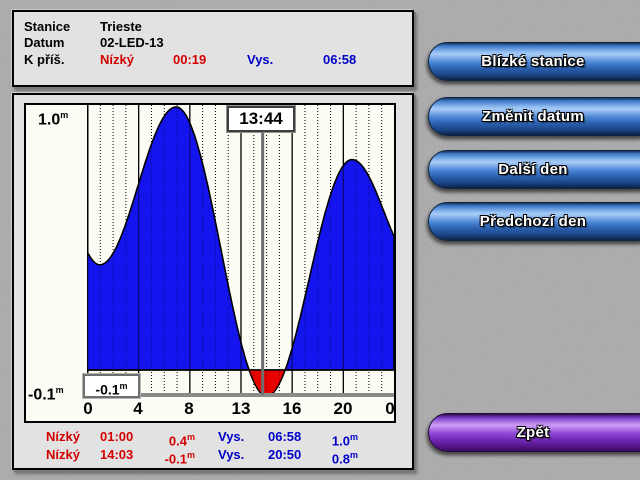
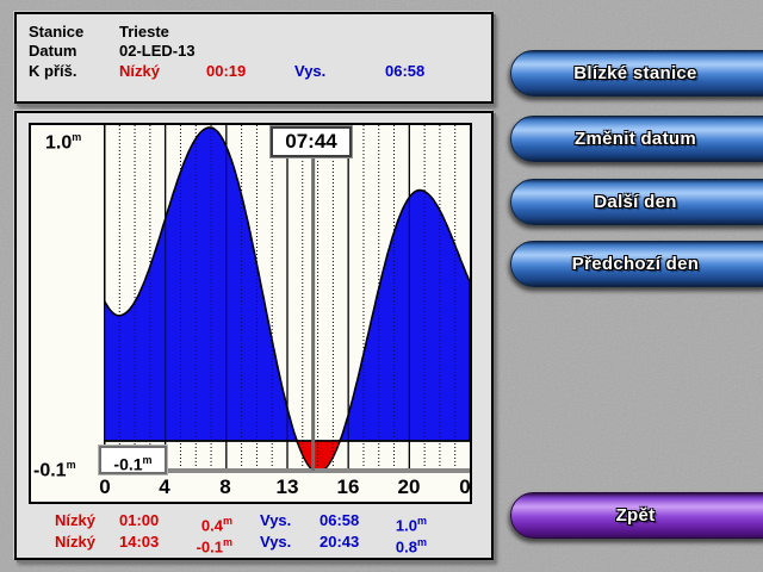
  Stanice
  Trieste
  Datum
  02-LED-13
  K příš.
  Nízký
  00:19
  Vys.
  06:58
  1.0m
  -0.1m
  0
  4
  8
  13
  16
  20
  0
- 13:44
+ 07:44
  -0.1m
  Nízký
  01:00
  0.4m
  Vys.
  06:58
  1.0m
  Nízký
  14:03
  -0.1m
  Vys.
- 20:50
+ 20:43
  0.8m
  Blízké stanice
  Změnit datum
  Další den
  Předchozí den
  Zpět
